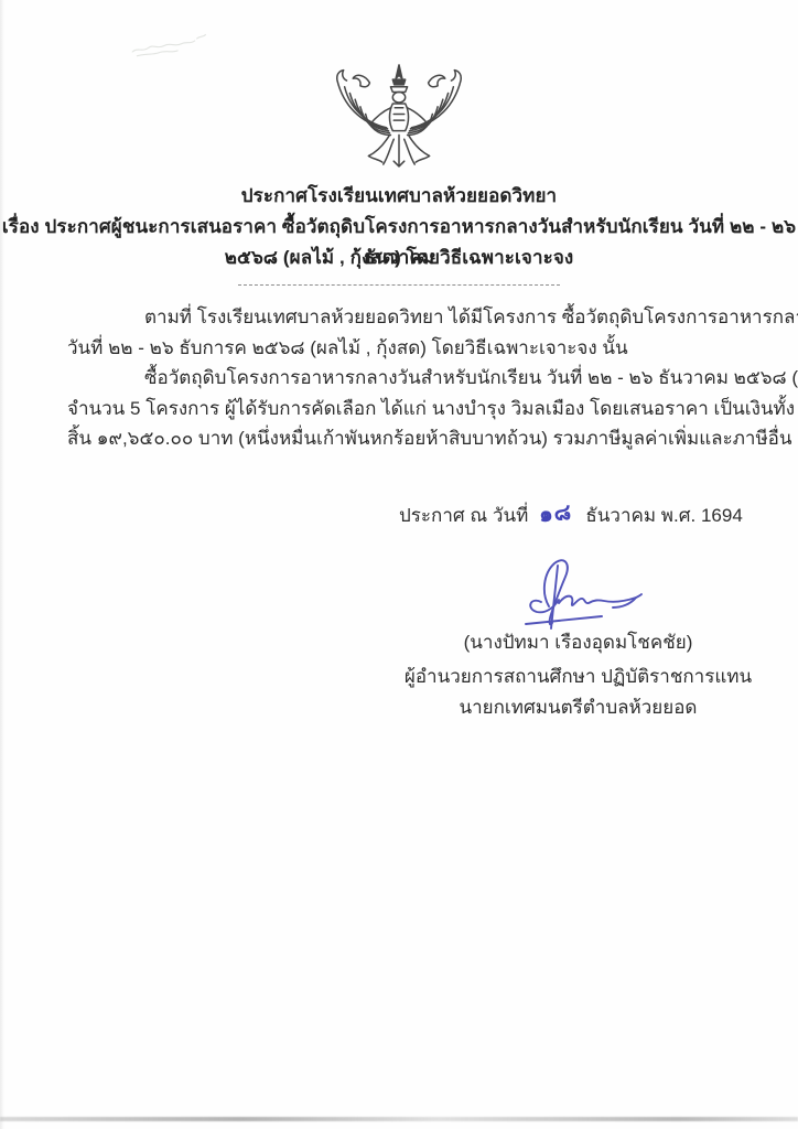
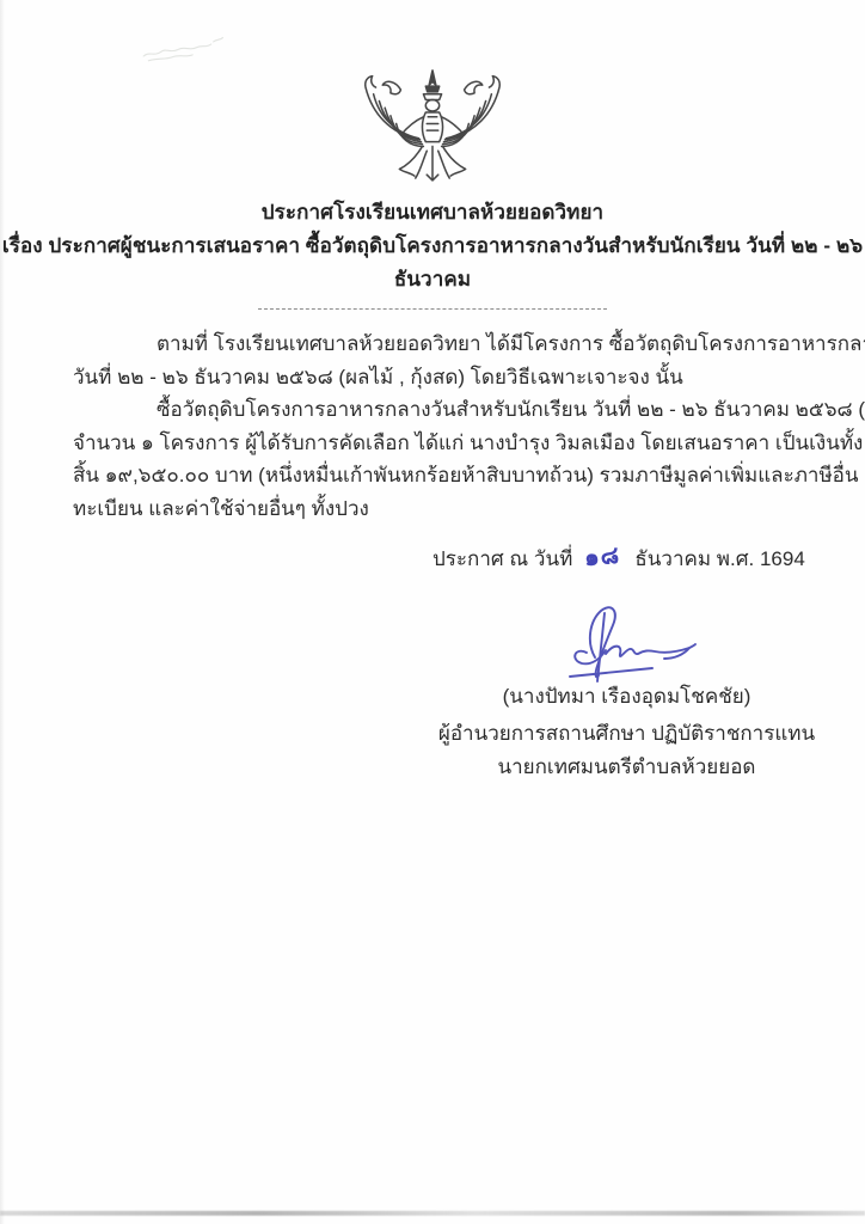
  ประกาศโรงเรียนเทศบาลห้วยยอดวิทยา
  เรื่อง ประกาศผู้ชนะการเสนอราคา ซื้อวัตถุดิบโครงการอาหารกลางวันสำหรับนักเรียน วันที่ ๒๒ - ๒๖ ธันวาคม
- ๒๕๖๘ (ผลไม้ , กุ้งสด) โดยวิธีเฉพาะเจาะจง
  ตามที่ โรงเรียนเทศบาลห้วยยอดวิทยา ได้มีโครงการ ซื้อวัตถุดิบโครงการอาหารกล
- วันที่ ๒๒ - ๒๖ ธับการค ๒๕๖๘ (ผลไม้ , กุ้งสด) โดยวิธีเฉพาะเจาะจง นั้น
+ วันที่ ๒๒ - ๒๖ ธันวาคม ๒๕๖๘ (ผลไม้ , กุ้งสด) โดยวิธีเฉพาะเจาะจง นั้น
  ซื้อวัตถุดิบโครงการอาหารกลางวันสำหรับนักเรียน วันที่ ๒๒ - ๒๖ ธันวาคม ๒๕๖๘ (
- จำนวน 5 โครงการ ผู้ได้รับการคัดเลือก ได้แก่ นางบำรุง วิมลเมือง โดยเสนอราคา เป็นเงินทั้ง
+ จำนวน ๑ โครงการ ผู้ได้รับการคัดเลือก ได้แก่ นางบำรุง วิมลเมือง โดยเสนอราคา เป็นเงินทั้ง
  สิ้น ๑๙,๖๕๐.๐๐ บาท (หนึ่งหมื่นเก้าพันหกร้อยห้าสิบบาทถ้วน) รวมภาษีมูลค่าเพิ่มและภาษีอื่น
+ ทะเบียน และค่าใช้จ่ายอื่นๆ ทั้งปวง
  ประกาศ ณ วันที่
  ธันวาคม พ.ศ. 1694
  (นางปัทมา เรืองอุดมโชคชัย)
  ผู้อำนวยการสถานศึกษา ปฏิบัติราชการแทน
  นายกเทศมนตรีตำบลห้วยยอด
